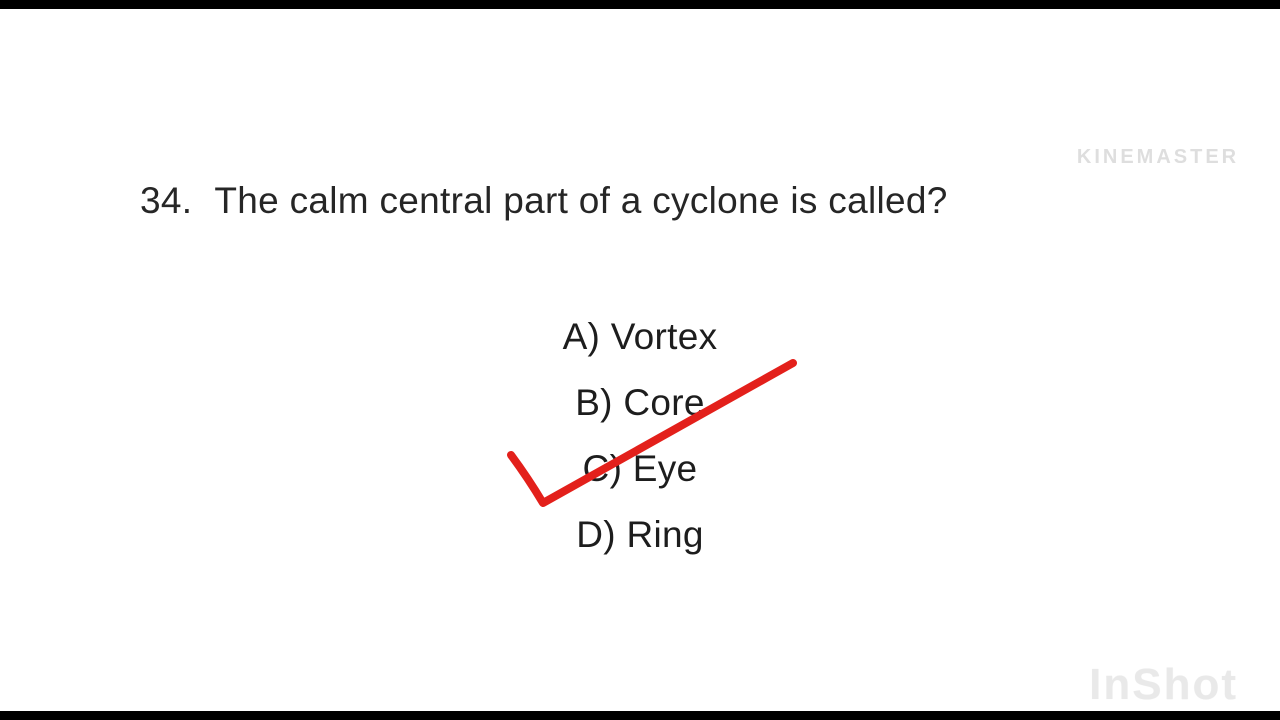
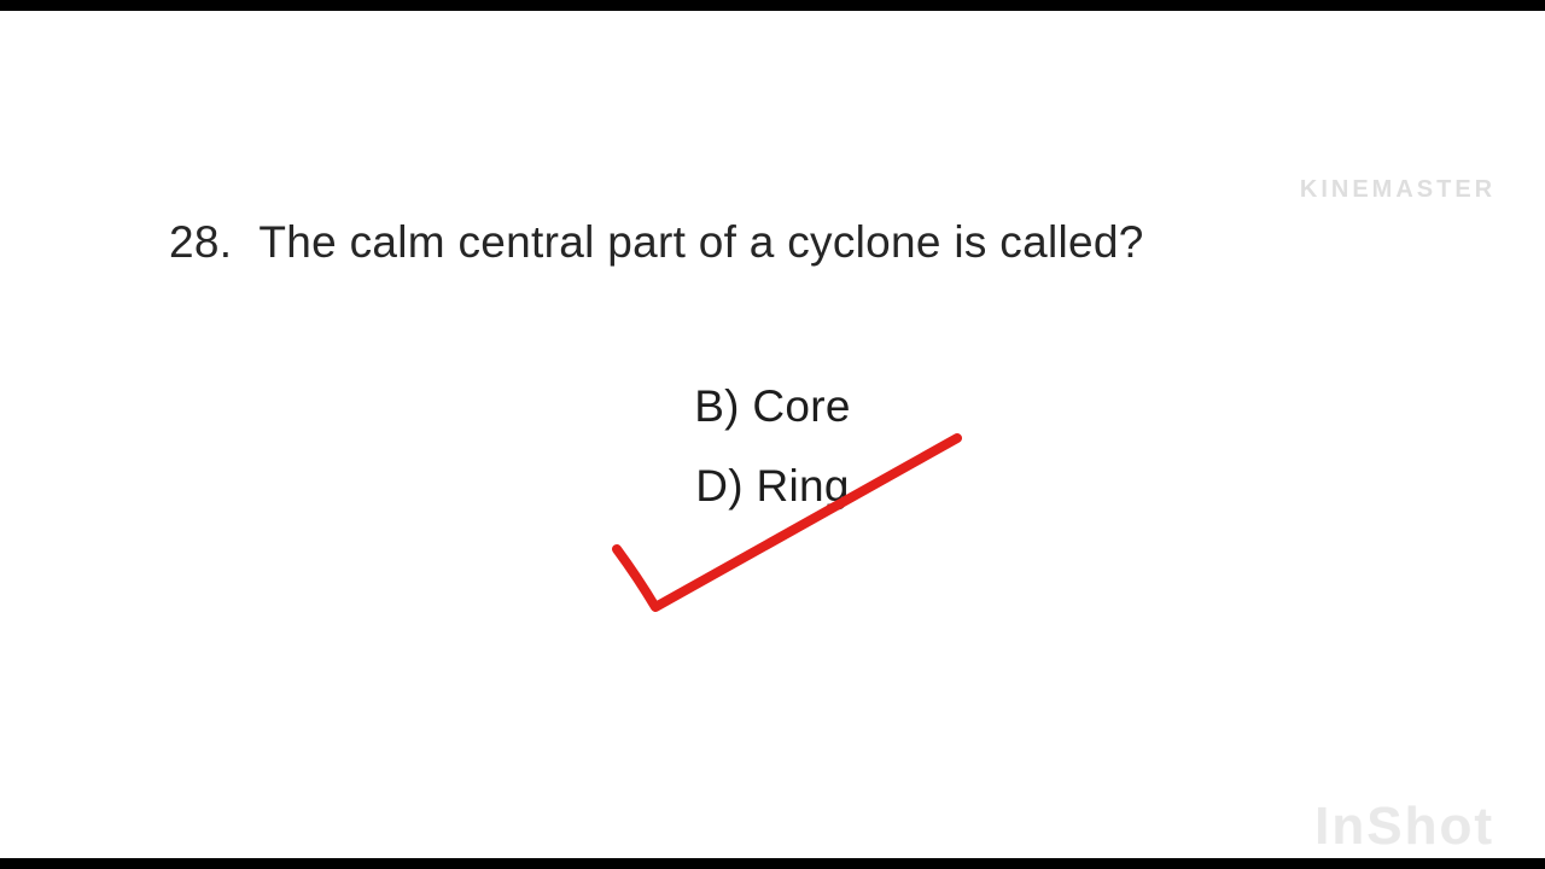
- 34. The calm central part of a cyclone is called?
+ 28. The calm central part of a cyclone is called?
- A) Vortex
  B) Core
- C) Eye
  D) Ring
  KINEMASTER
